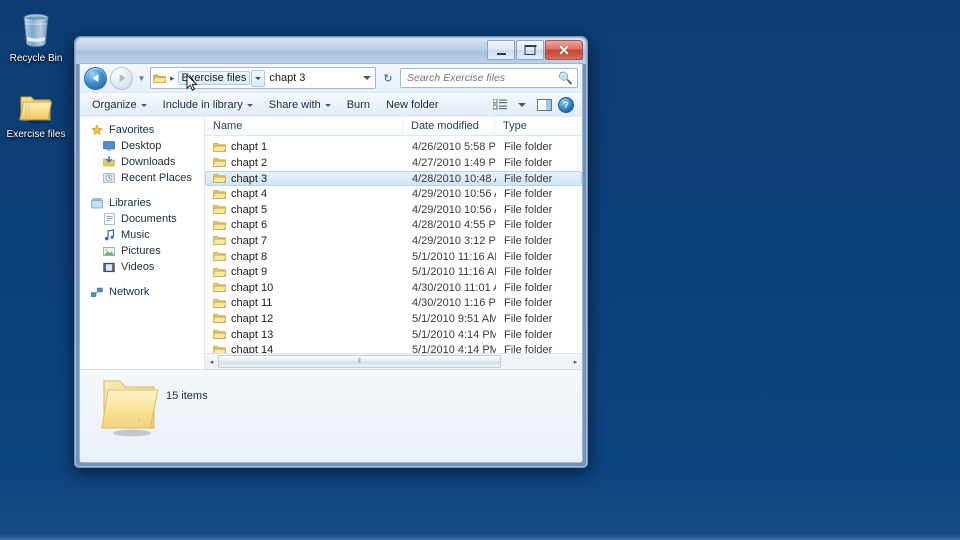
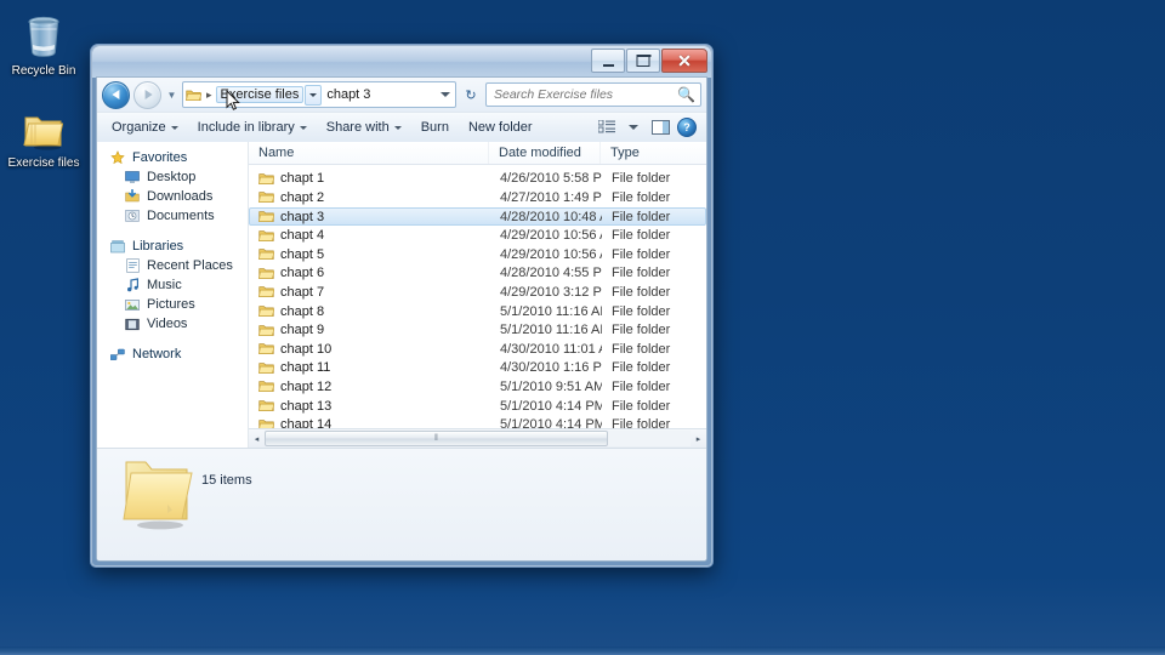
  Recycle Bin
  Exercise files
  ▼
  ▸
  Exercise files
  chapt 3
  ↻
  Search Exercise files
  🔍
  Organize
  Include in library
  Share with
  Burn
  New folder
  ?
  Favorites
  Desktop
  Downloads
- Recent Places
+ Documents
  Libraries
- Documents
+ Recent Places
  Music
  Pictures
  Videos
  Network
  Name
  Date modified
  Type
  chapt 1
  4/26/2010 5:58 P
  File folder
  chapt 2
  4/27/2010 1:49 P
  File folder
  chapt 3
  4/28/2010 10:48
  File folder
  chapt 4
  4/29/2010 10:56
  File folder
  chapt 5
  4/29/2010 10:56
  File folder
  chapt 6
  4/28/2010 4:55 P
  File folder
  chapt 7
  4/29/2010 3:12 P
  File folder
  chapt 8
  5/1/2010 11:16 A
  File folder
  chapt 9
  5/1/2010 11:16 A
  File folder
  chapt 10
  4/30/2010 11:01
  File folder
  chapt 11
  4/30/2010 1:16 P
  File folder
  chapt 12
  5/1/2010 9:51 AM
  File folder
  chapt 13
  5/1/2010 4:14 PM
  File folder
  chapt 14
  5/1/2010 4:14 PM
  File folder
  15 items
